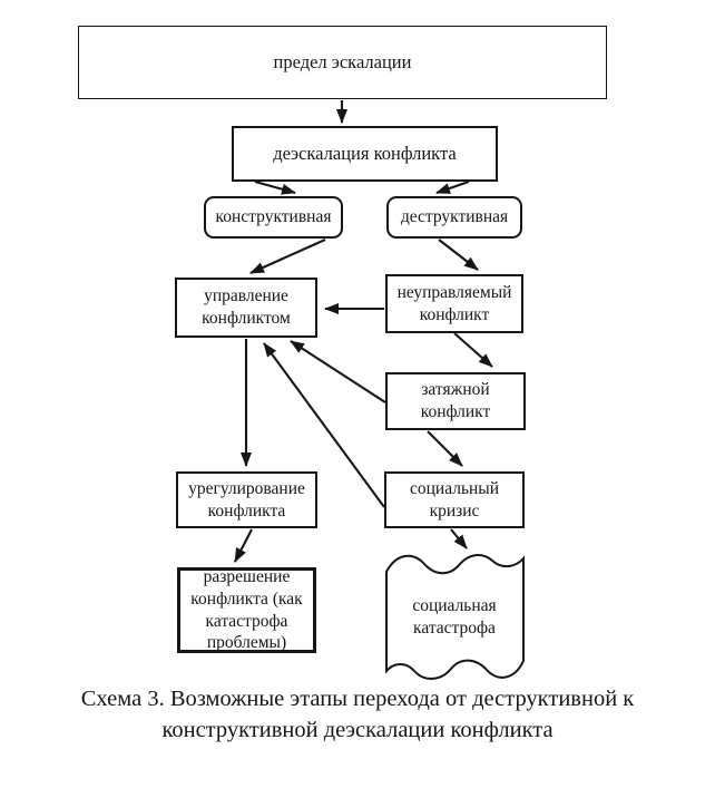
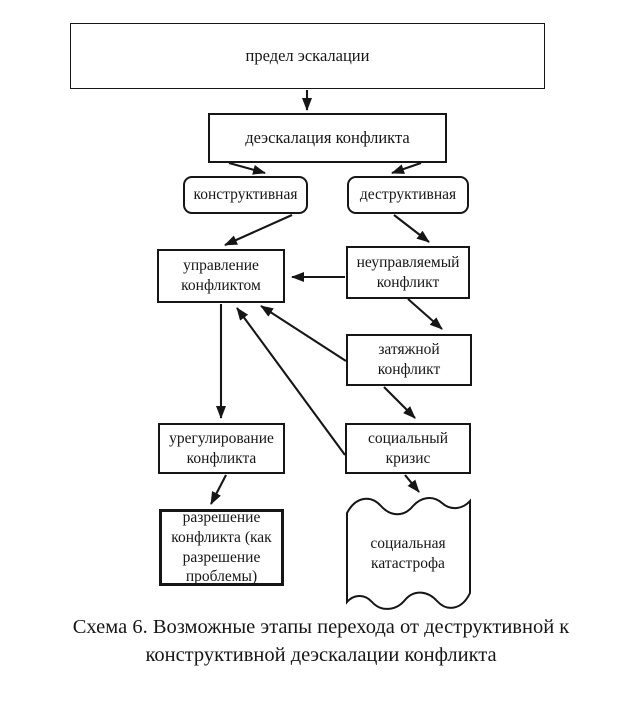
  предел эскалации
  деэскалация конфликта
  конструктивная
  деструктивная
  управление конфликтом
  неуправляемый конфликт
  затяжной конфликт
  урегулирование конфликта
  социальный кризис
- разрешение конфликта (как катастрофа проблемы)
+ разрешение конфликта (как разрешение проблемы)
  социальная катастрофа
- Схема 3. Возможные этапы перехода от деструктивной к конструктивной деэскалации конфликта
+ Схема 6. Возможные этапы перехода от деструктивной к конструктивной деэскалации конфликта
